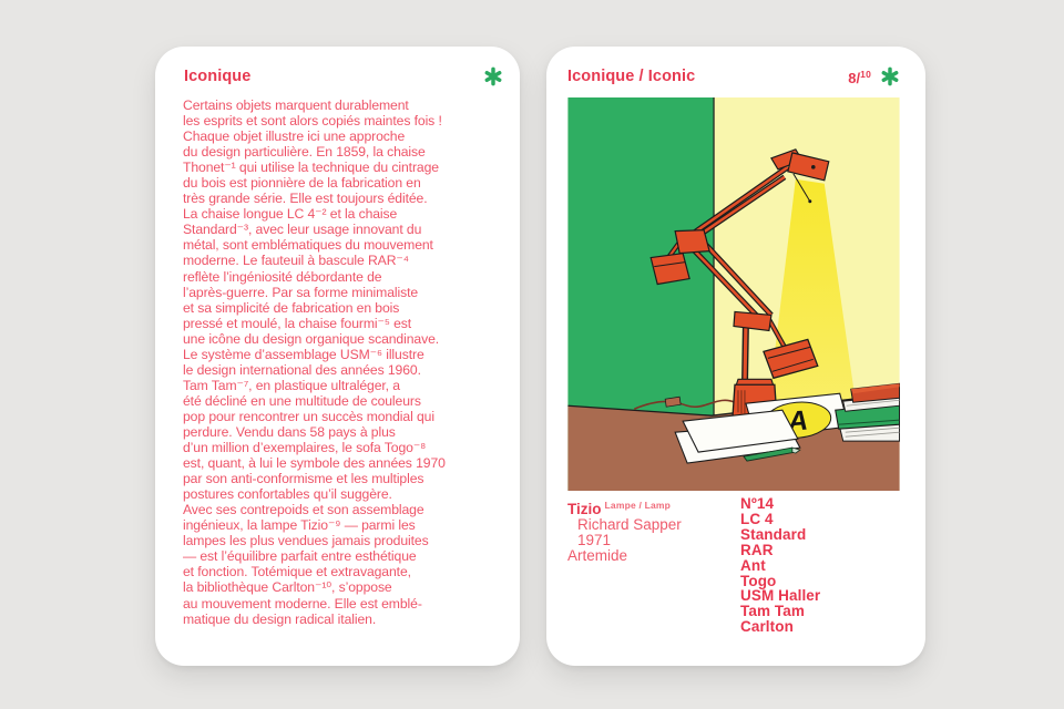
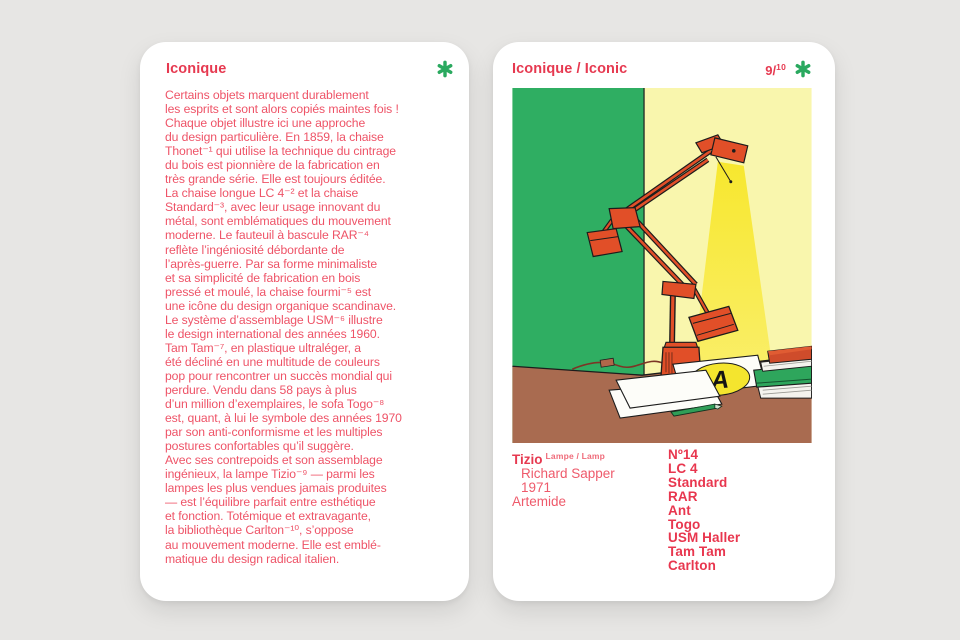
  Iconique
  Certains objets marquent durablement
  les esprits et sont alors copiés maintes fois !
  Chaque objet illustre ici une approche
  du design particulière. En 1859, la chaise
  Thonet⁻¹ qui utilise la technique du cintrage
  du bois est pionnière de la fabrication en
  très grande série. Elle est toujours éditée.
  La chaise longue LC 4⁻² et la chaise
  Standard⁻³, avec leur usage innovant du
  métal, sont emblématiques du mouvement
  moderne. Le fauteuil à bascule RAR⁻⁴
  reflète l’ingéniosité débordante de
  l’après-guerre. Par sa forme minimaliste
  et sa simplicité de fabrication en bois
  pressé et moulé, la chaise fourmi⁻⁵ est
  une icône du design organique scandinave.
  Le système d’assemblage USM⁻⁶ illustre
  le design international des années 1960.
  Tam Tam⁻⁷, en plastique ultraléger, a
  été décliné en une multitude de couleurs
  pop pour rencontrer un succès mondial qui
  perdure. Vendu dans 58 pays à plus
  d’un million d’exemplaires, le sofa Togo⁻⁸
  est, quant, à lui le symbole des années 1970
  par son anti-conformisme et les multiples
  postures confortables qu’il suggère.
  Avec ses contrepoids et son assemblage
  ingénieux, la lampe Tizio⁻⁹ — parmi les
  lampes les plus vendues jamais produites
  — est l’équilibre parfait entre esthétique
  et fonction. Totémique et extravagante,
  la bibliothèque Carlton⁻¹⁰, s’oppose
  au mouvement moderne. Elle est emblé-
  matique du design radical italien.
  Iconique / Iconic
- 8/10
+ 9/10
  Tizio Lampe / Lamp
  Richard Sapper
  1971
  Artemide
  Nº14
  LC 4
  Standard
  RAR
  Ant
  Togo
  USM Haller
  Tam Tam
  Carlton
